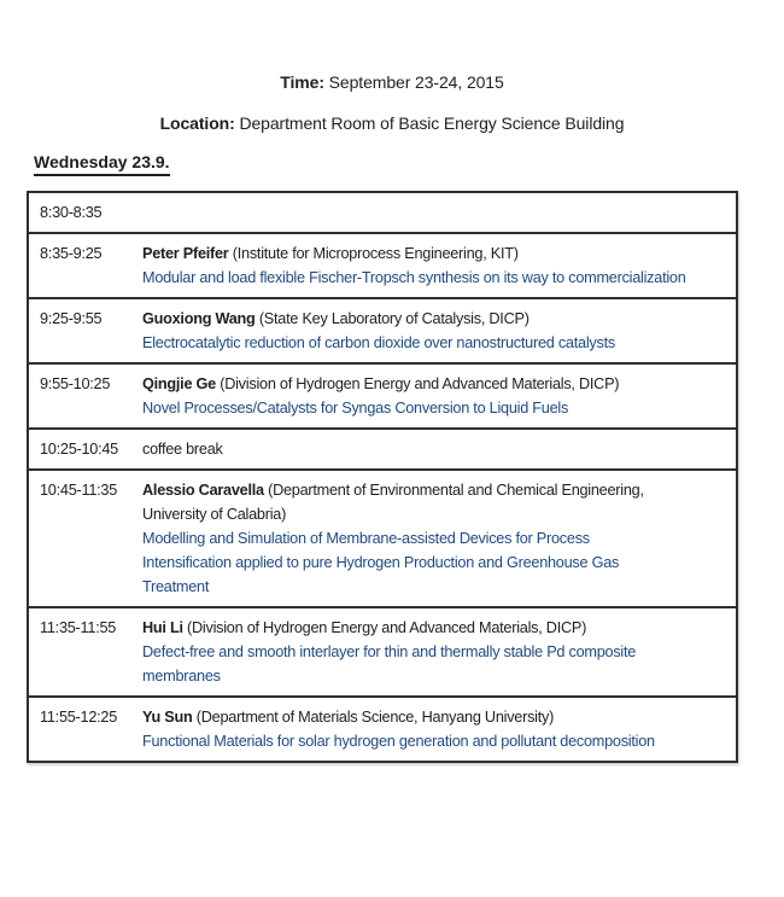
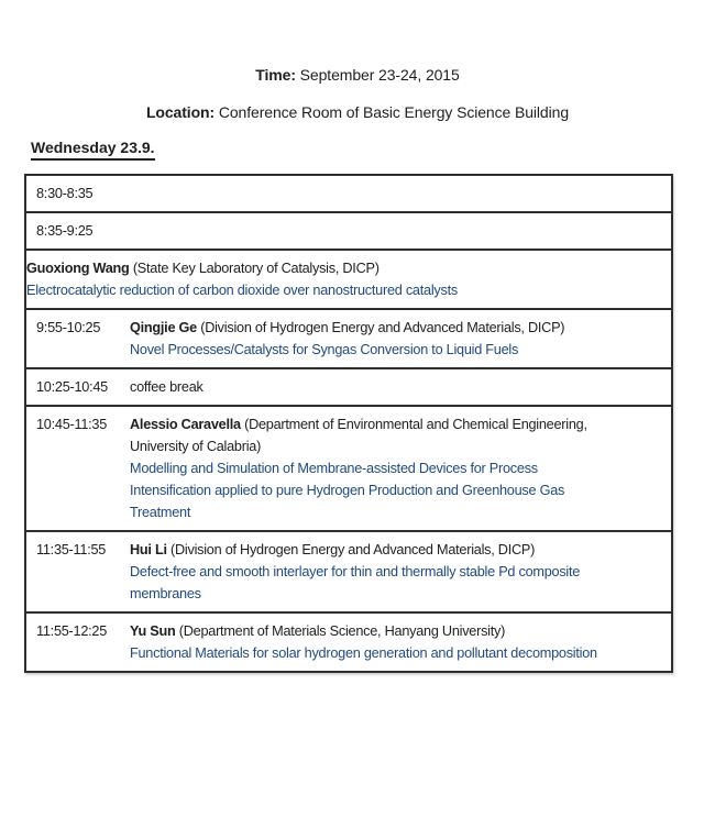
  Time: September 23-24, 2015
- Location: Department Room of Basic Energy Science Building
+ Location: Conference Room of Basic Energy Science Building
  Wednesday 23.9.
  8:30-8:35
  8:35-9:25
- Peter Pfeifer (Institute for Microprocess Engineering, KIT)
- Modular and load flexible Fischer-Tropsch synthesis on its way to commercialization
- 9:25-9:55
  Guoxiong Wang (State Key Laboratory of Catalysis, DICP)
  Electrocatalytic reduction of carbon dioxide over nanostructured catalysts
  9:55-10:25
  Qingjie Ge (Division of Hydrogen Energy and Advanced Materials, DICP)
  Novel Processes/Catalysts for Syngas Conversion to Liquid Fuels
  10:25-10:45
  coffee break
  10:45-11:35
  Alessio Caravella (Department of Environmental and Chemical Engineering,
  University of Calabria)
  Modelling and Simulation of Membrane-assisted Devices for Process
  Intensification applied to pure Hydrogen Production and Greenhouse Gas
  Treatment
  11:35-11:55
  Hui Li (Division of Hydrogen Energy and Advanced Materials, DICP)
  Defect-free and smooth interlayer for thin and thermally stable Pd composite
  membranes
  11:55-12:25
  Yu Sun (Department of Materials Science, Hanyang University)
  Functional Materials for solar hydrogen generation and pollutant decomposition
